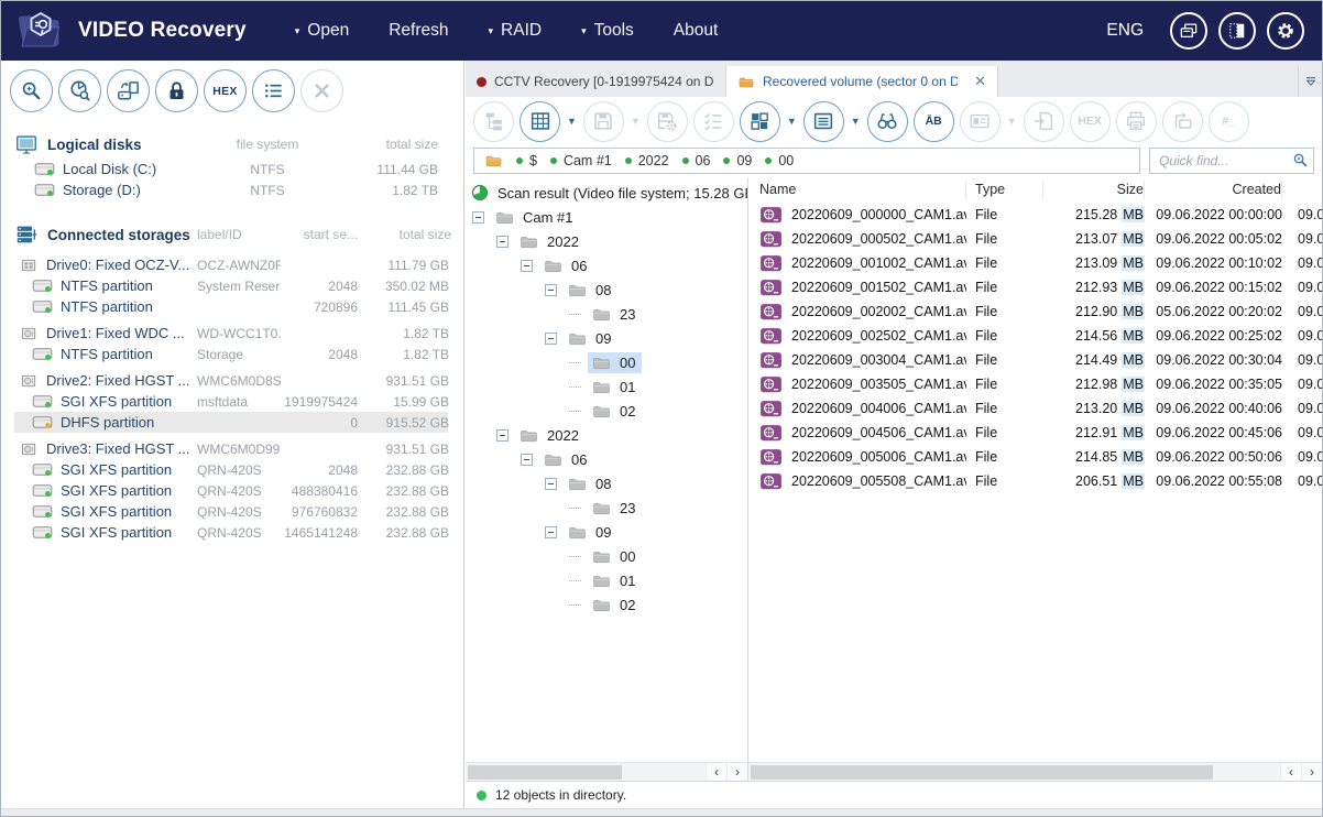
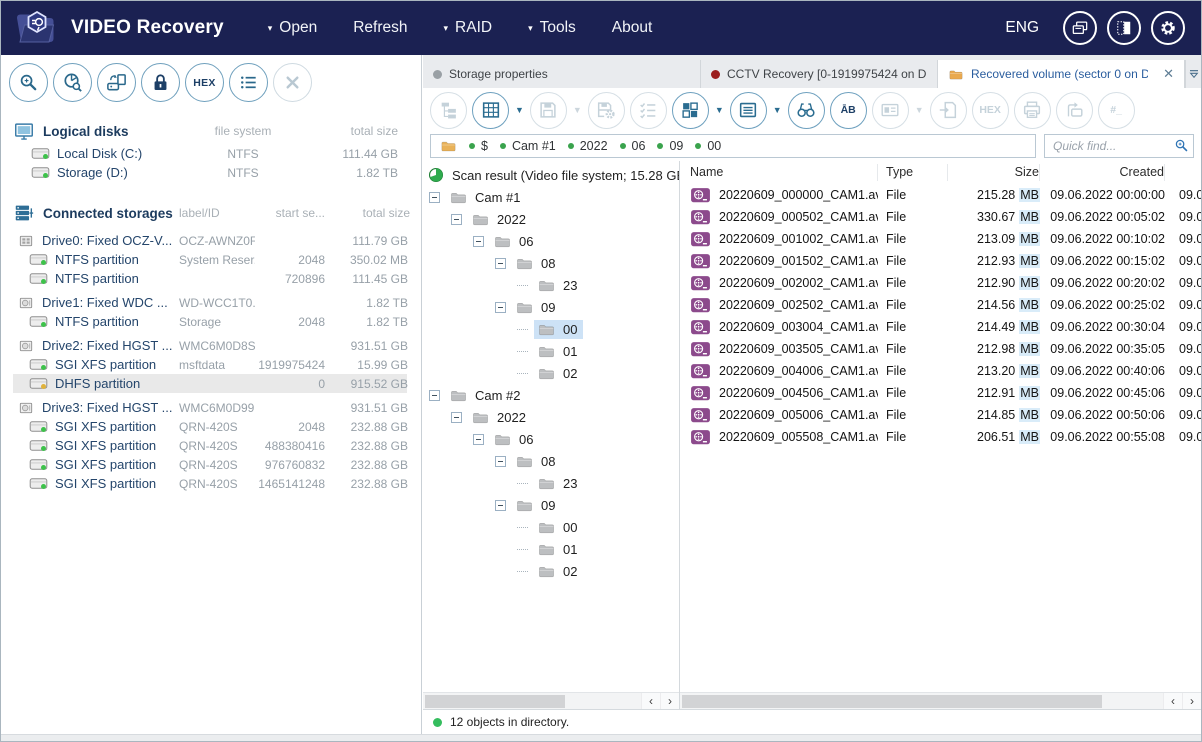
  VIDEO Recovery
  ▾
  Open
  Refresh
  ▾
  RAID
  ▾
  Tools
  About
  ENG
  HEX
  Logical disks
  file system
  total size
  Local Disk (C:)
  NTFS
  111.44 GB
  Storage (D:)
  NTFS
  1.82 TB
  Connected storages
  label/ID
  start se...
  total size
  Drive0: Fixed OCZ-V...
  OCZ-AWNZ0F
  111.79 GB
  NTFS partition
  System Reser
  2048
  350.02 MB
  NTFS partition
  720896
  111.45 GB
  Drive1: Fixed WDC ...
  WD-WCC1T0.
  1.82 TB
  NTFS partition
  Storage
  2048
  1.82 TB
  Drive2: Fixed HGST ...
  WMC6M0D8S
  931.51 GB
  SGI XFS partition
  msftdata
  1919975424
  15.99 GB
  DHFS partition
  0
  915.52 GB
  Drive3: Fixed HGST ...
  WMC6M0D99
  931.51 GB
  SGI XFS partition
  QRN-420S
  2048
  232.88 GB
  SGI XFS partition
  QRN-420S
  488380416
  232.88 GB
  SGI XFS partition
  QRN-420S
  976760832
  232.88 GB
  SGI XFS partition
  QRN-420S
  1465141248
  232.88 GB
+ Storage properties
  CCTV Recovery [0-1919975424 on D
  Recovered volume (sector 0 on D
  ✕
  ▼
  ▼
  ▼
  ▼
  ĀB
  ▼
  HEX
  #_
  $
  Cam #1
  2022
  06
  09
  00
  Quick find...
  Scan result (Video file system; 15.28 G
  Cam #1
  2022
  06
  08
  23
  09
  00
  01
  02
+ Cam #2
  2022
  06
  08
  23
  09
  00
  01
  02
  ‹
  ›
  Name
  Type
  Size
  Created
  20220609_000000_CAM1.a
  File
  215.28 MB
  09.06.2022 00:00:00
  09.0
  20220609_000502_CAM1.a
  File
- 213.07 MB
+ 330.67 MB
  09.06.2022 00:05:02
  09.0
  20220609_001002_CAM1.a
  File
  213.09 MB
  09.06.2022 00:10:02
  09.0
  20220609_001502_CAM1.a
  File
  212.93 MB
  09.06.2022 00:15:02
  09.0
  20220609_002002_CAM1.a
  File
  212.90 MB
- 05.06.2022 00:20:02
+ 09.06.2022 00:20:02
  09.0
  20220609_002502_CAM1.a
  File
  214.56 MB
  09.06.2022 00:25:02
  09.0
  20220609_003004_CAM1.a
  File
  214.49 MB
  09.06.2022 00:30:04
  09.0
  20220609_003505_CAM1.a
  File
  212.98 MB
  09.06.2022 00:35:05
  09.0
  20220609_004006_CAM1.a
  File
  213.20 MB
  09.06.2022 00:40:06
  09.0
  20220609_004506_CAM1.a
  File
  212.91 MB
  09.06.2022 00:45:06
  09.0
  20220609_005006_CAM1.a
  File
  214.85 MB
  09.06.2022 00:50:06
  09.0
  20220609_005508_CAM1.a
  File
  206.51 MB
  09.06.2022 00:55:08
  09.0
  ‹
  ›
  12 objects in directory.
